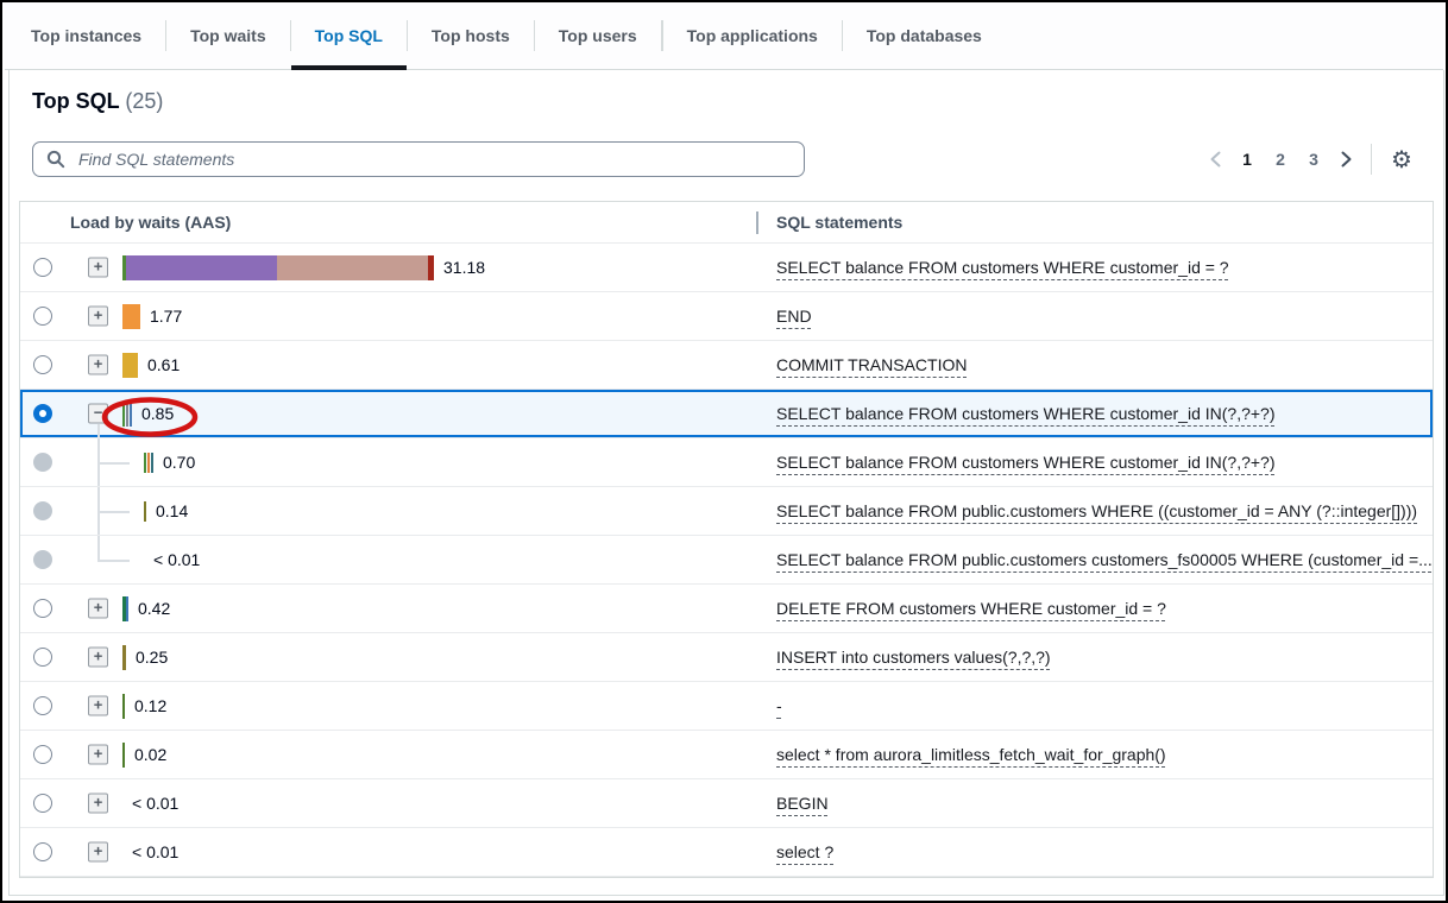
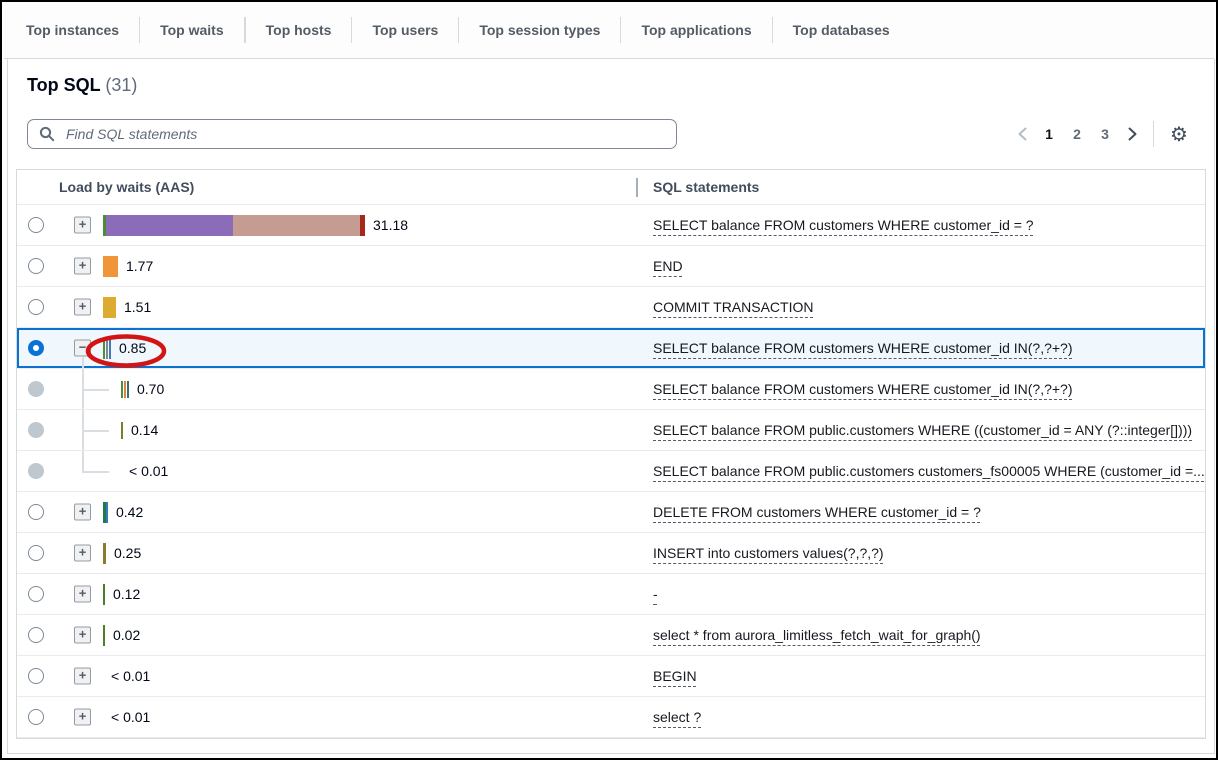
  Top instances
  Top waits
- Top SQL
  Top hosts
  Top users
+ Top session types
  Top applications
  Top databases
- Top SQL (25)
+ Top SQL (31)
  Find SQL statements
  1
  2
  3
  ⚙
  Load by waits (AAS)
  SQL statements
  +
  31.18
  SELECT balance FROM customers WHERE customer_id = ?
  +
  1.77
  END
  +
- 0.61
+ 1.51
  COMMIT TRANSACTION
  −
  0.85
  SELECT balance FROM customers WHERE customer_id IN(?,?+?)
  0.70
  SELECT balance FROM customers WHERE customer_id IN(?,?+?)
  0.14
  SELECT balance FROM public.customers WHERE ((customer_id = ANY (?::integer[])))
  < 0.01
  SELECT balance FROM public.customers customers_fs00005 WHERE (customer_id =...
  +
  0.42
  DELETE FROM customers WHERE customer_id = ?
  +
  0.25
  INSERT into customers values(?,?,?)
  +
  0.12
  -
  +
  0.02
  select * from aurora_limitless_fetch_wait_for_graph()
  +
  < 0.01
  BEGIN
  +
  < 0.01
  select ?
